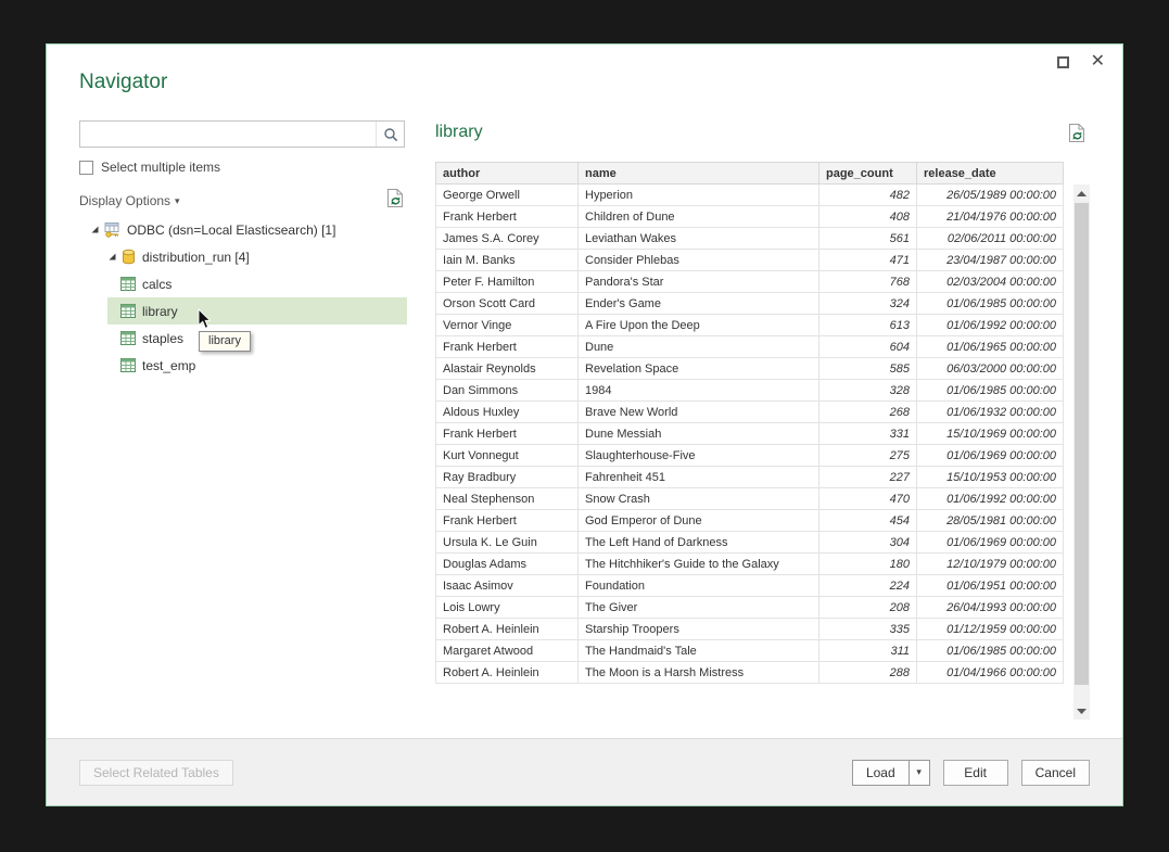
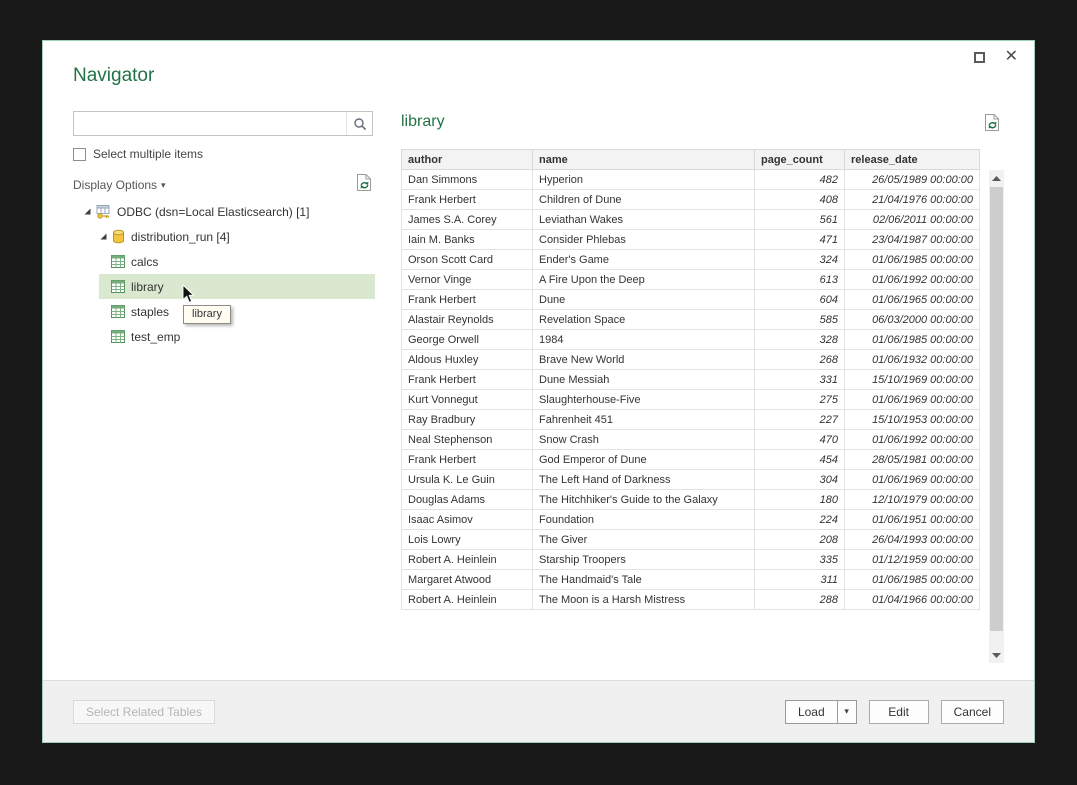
  ✕
  Navigator
  Select multiple items
  Display Options
  ▾
  ODBC (dsn=Local Elasticsearch) [1]
  distribution_run [4]
  calcs
  library
  staples
  test_emp
  library
  library
  author	name	page_count	release_date
- George Orwell	Hyperion	482	26/05/1989 00:00:00
+ Dan Simmons	Hyperion	482	26/05/1989 00:00:00
  Frank Herbert	Children of Dune	408	21/04/1976 00:00:00
  James S.A. Corey	Leviathan Wakes	561	02/06/2011 00:00:00
  Iain M. Banks	Consider Phlebas	471	23/04/1987 00:00:00
- Peter F. Hamilton	Pandora's Star	768	02/03/2004 00:00:00
  Orson Scott Card	Ender's Game	324	01/06/1985 00:00:00
  Vernor Vinge	A Fire Upon the Deep	613	01/06/1992 00:00:00
  Frank Herbert	Dune	604	01/06/1965 00:00:00
  Alastair Reynolds	Revelation Space	585	06/03/2000 00:00:00
- Dan Simmons	1984	328	01/06/1985 00:00:00
+ George Orwell	1984	328	01/06/1985 00:00:00
  Aldous Huxley	Brave New World	268	01/06/1932 00:00:00
  Frank Herbert	Dune Messiah	331	15/10/1969 00:00:00
  Kurt Vonnegut	Slaughterhouse-Five	275	01/06/1969 00:00:00
  Ray Bradbury	Fahrenheit 451	227	15/10/1953 00:00:00
  Neal Stephenson	Snow Crash	470	01/06/1992 00:00:00
  Frank Herbert	God Emperor of Dune	454	28/05/1981 00:00:00
  Ursula K. Le Guin	The Left Hand of Darkness	304	01/06/1969 00:00:00
  Douglas Adams	The Hitchhiker's Guide to the Galaxy	180	12/10/1979 00:00:00
  Isaac Asimov	Foundation	224	01/06/1951 00:00:00
  Lois Lowry	The Giver	208	26/04/1993 00:00:00
  Robert A. Heinlein	Starship Troopers	335	01/12/1959 00:00:00
  Margaret Atwood	The Handmaid's Tale	311	01/06/1985 00:00:00
  Robert A. Heinlein	The Moon is a Harsh Mistress	288	01/04/1966 00:00:00
  Select Related Tables
  Load
  ▾
  Edit
  Cancel
